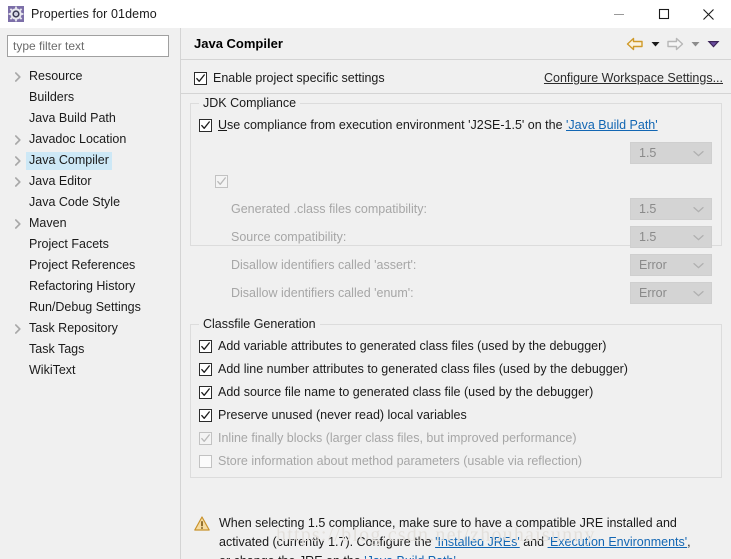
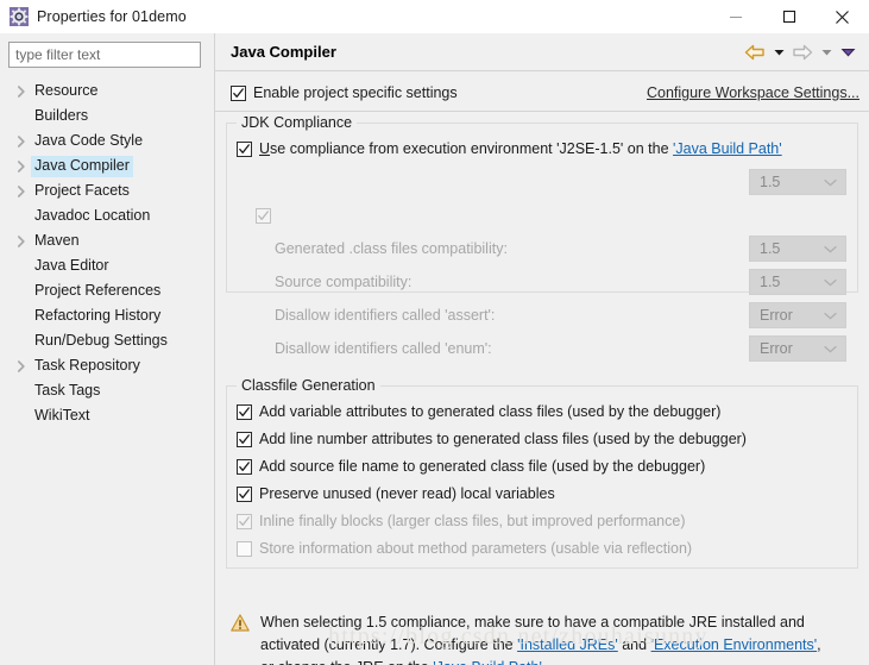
  Properties for 01demo
  type filter text
  Resource
  Builders
- Java Build Path
- Javadoc Location
+ Java Code Style
  Java Compiler
- Java Editor
+ Project Facets
- Java Code Style
+ Javadoc Location
  Maven
- Project Facets
+ Java Editor
  Project References
  Refactoring History
  Run/Debug Settings
  Task Repository
  Task Tags
  WikiText
  Java Compiler
  Enable project specific settings
  Configure Workspace Settings...
  JDK Compliance
  Use compliance from execution environment 'J2SE-1.5' on the 'Java Build Path'
  1.5
  Generated .class files compatibility:
  1.5
  Source compatibility:
  1.5
  Disallow identifiers called 'assert':
  Error
  Disallow identifiers called 'enum':
  Error
  Classfile Generation
  Add variable attributes to generated class files (used by the debugger)
  Add line number attributes to generated class files (used by the debugger)
  Add source file name to generated class file (used by the debugger)
  Preserve unused (never read) local variables
  Inline finally blocks (larger class files, but improved performance)
  Store information about method parameters (usable via reflection)
  When selecting 1.5 compliance, make sure to have a compatible JRE installed and
  activated (currently 1.7). Configure the 'Installed JREs' and 'Execution Environments',
  https://blog.csdn.net/zhouhaisunny
